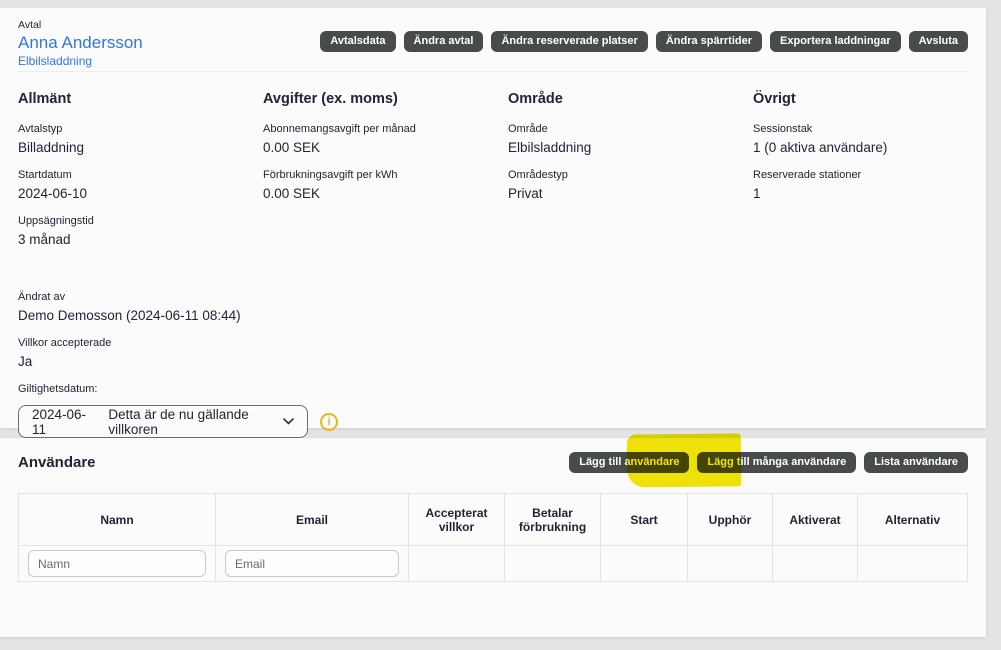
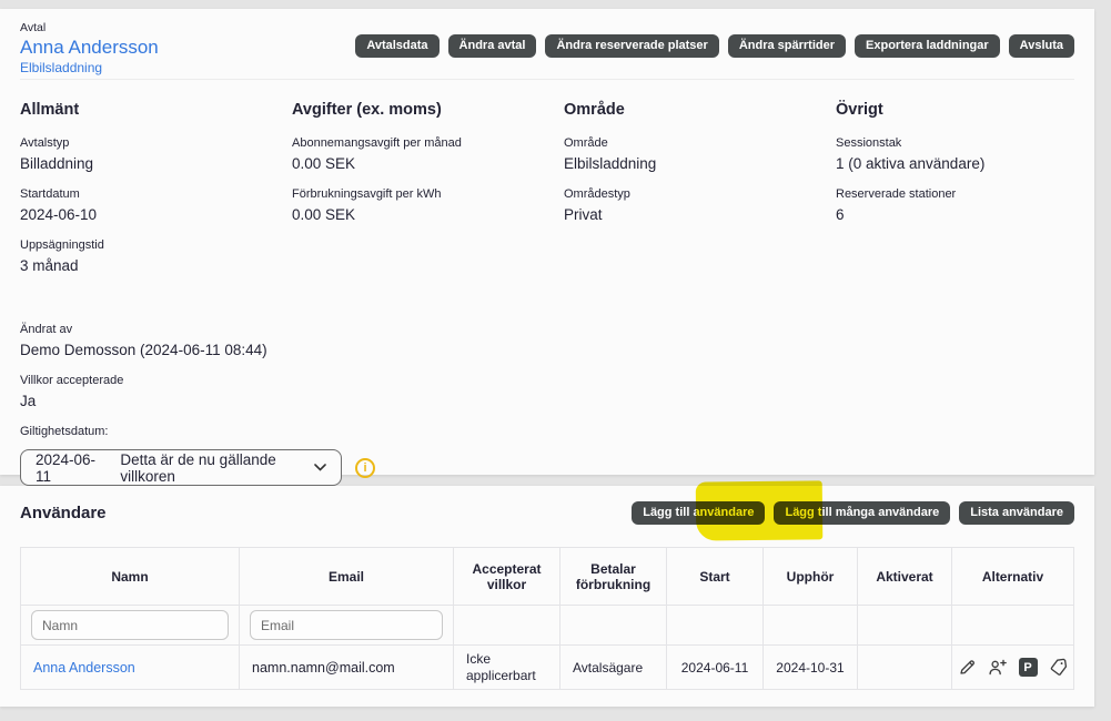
  Avtal
  Anna Andersson
  Elbilsladdning
  Avtalsdata
  Ändra avtal
  Ändra reserverade platser
  Ändra spärrtider
  Exportera laddningar
  Avsluta
  Allmänt
  Avtalstyp
  Billaddning
  Startdatum
  2024-06-10
  Uppsägningstid
  3 månad
  Avgifter (ex. moms)
  Abonnemangsavgift per månad
  0.00 SEK
  Förbrukningsavgift per kWh
  0.00 SEK
  Område
  Område
  Elbilsladdning
  Områdestyp
  Privat
  Övrigt
  Sessionstak
  1 (0 aktiva användare)
  Reserverade stationer
- 1
+ 6
  Ändrat av
  Demo Demosson (2024-06-11 08:44)
  Villkor accepterade
  Ja
  Giltighetsdatum:
  2024-06-11
  Detta är de nu gällande villkoren
  i
  Användare
  ill många användare
  Lista användare
  Namn	Email	Accepterat villkor	Betalar förbrukning	Start	Upphör	Aktiverat	Alternativ
  Namn	Email
+ Anna Andersson	namn.namn@mail.com	Icke applicerbart	Avtalsägare	2024-06-11	2024-10-31		P
